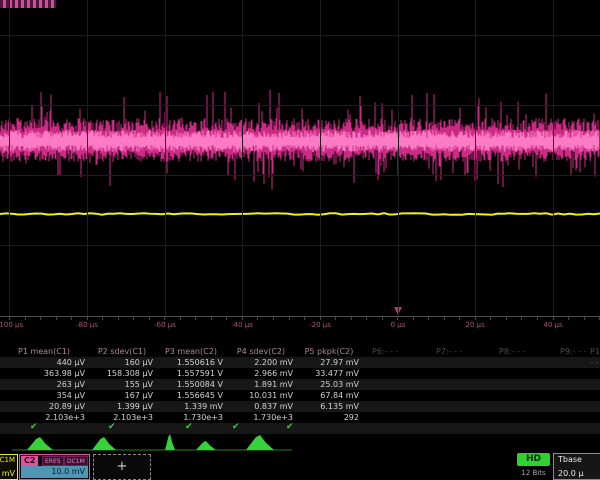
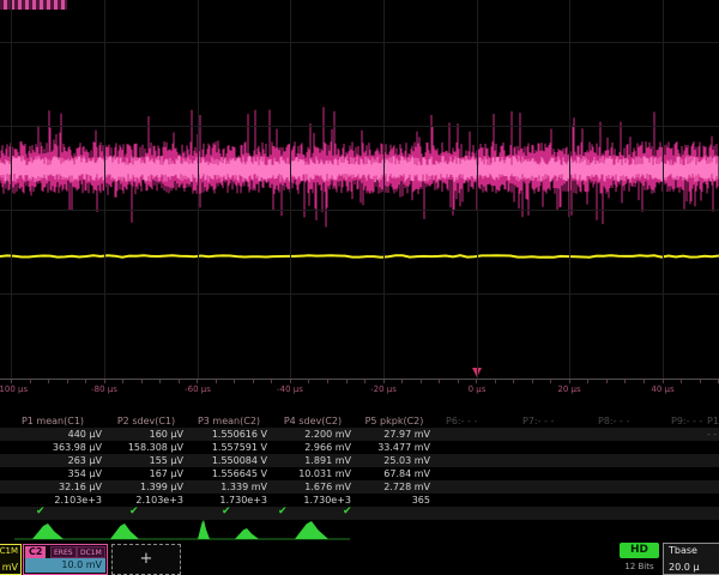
  100 µs
  -80 µs
  -60 µs
  -40 µs
  -20 µs
  0 µs
  20 µs
  40 µs
  P1 mean(C1)
  P2 sdev(C1)
  P3 mean(C2)
  P4 sdev(C2)
  P5 pkpk(C2)
  P6:- - -
  P7:- - -
  P8:- - -
  P9:- - -
  440 µV
  160 µV
  1.550616 V
  2.200 mV
  27.97 mV
  363.98 µV
  158.308 µV
  1.557591 V
  2.966 mV
  33.477 mV
  263 µV
  155 µV
  1.550084 V
  1.891 mV
  25.03 mV
  354 µV
  167 µV
  1.556645 V
  10.031 mV
  67.84 mV
- 20.89 µV
+ 32.16 µV
  1.399 µV
  1.339 mV
- 0.837 mV
+ 1.676 mV
- 6.135 mV
+ 2.728 mV
  2.103e+3
  2.103e+3
  1.730e+3
  1.730e+3
- 292
+ 365
  ✔
  ✔
  ✔
  ✔
  ✔
  C1M
  C2
  10.0 mV
  +
  HD
  12 Bits
  Tbase
  20.0 µ
